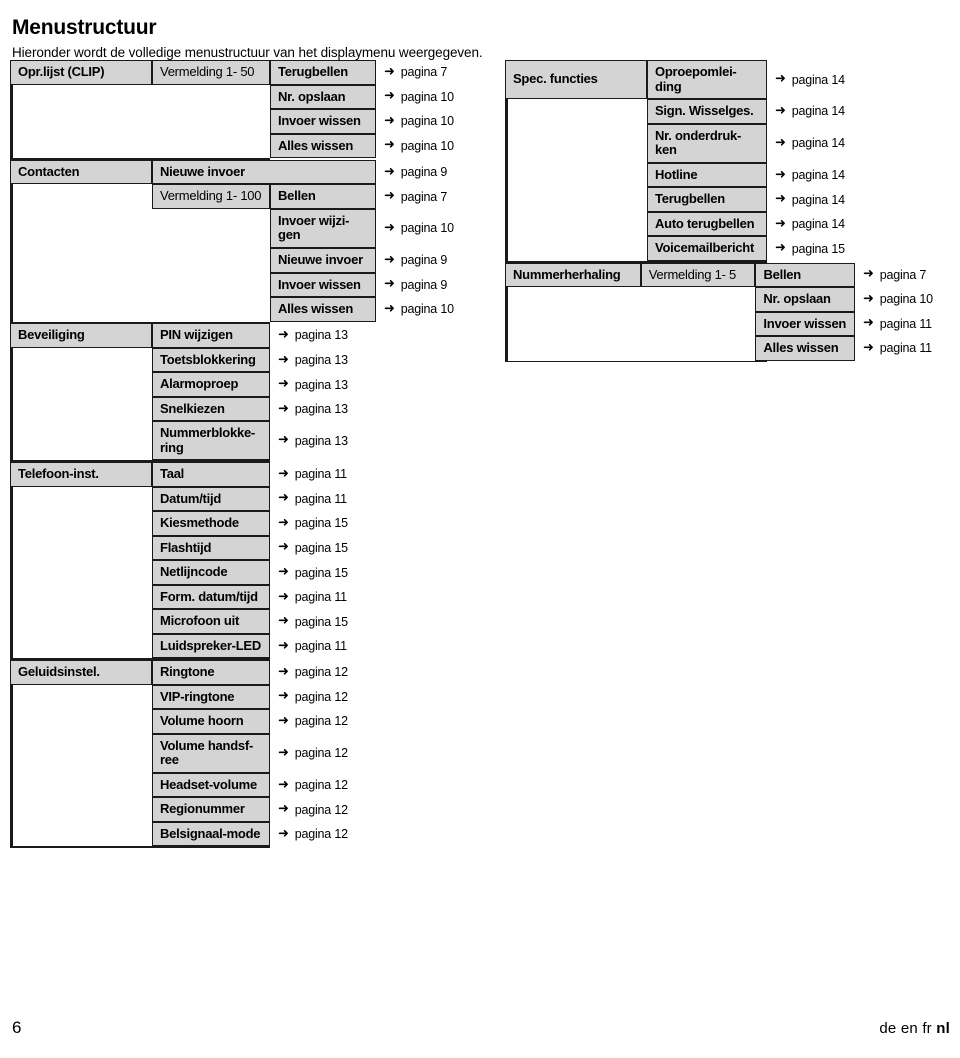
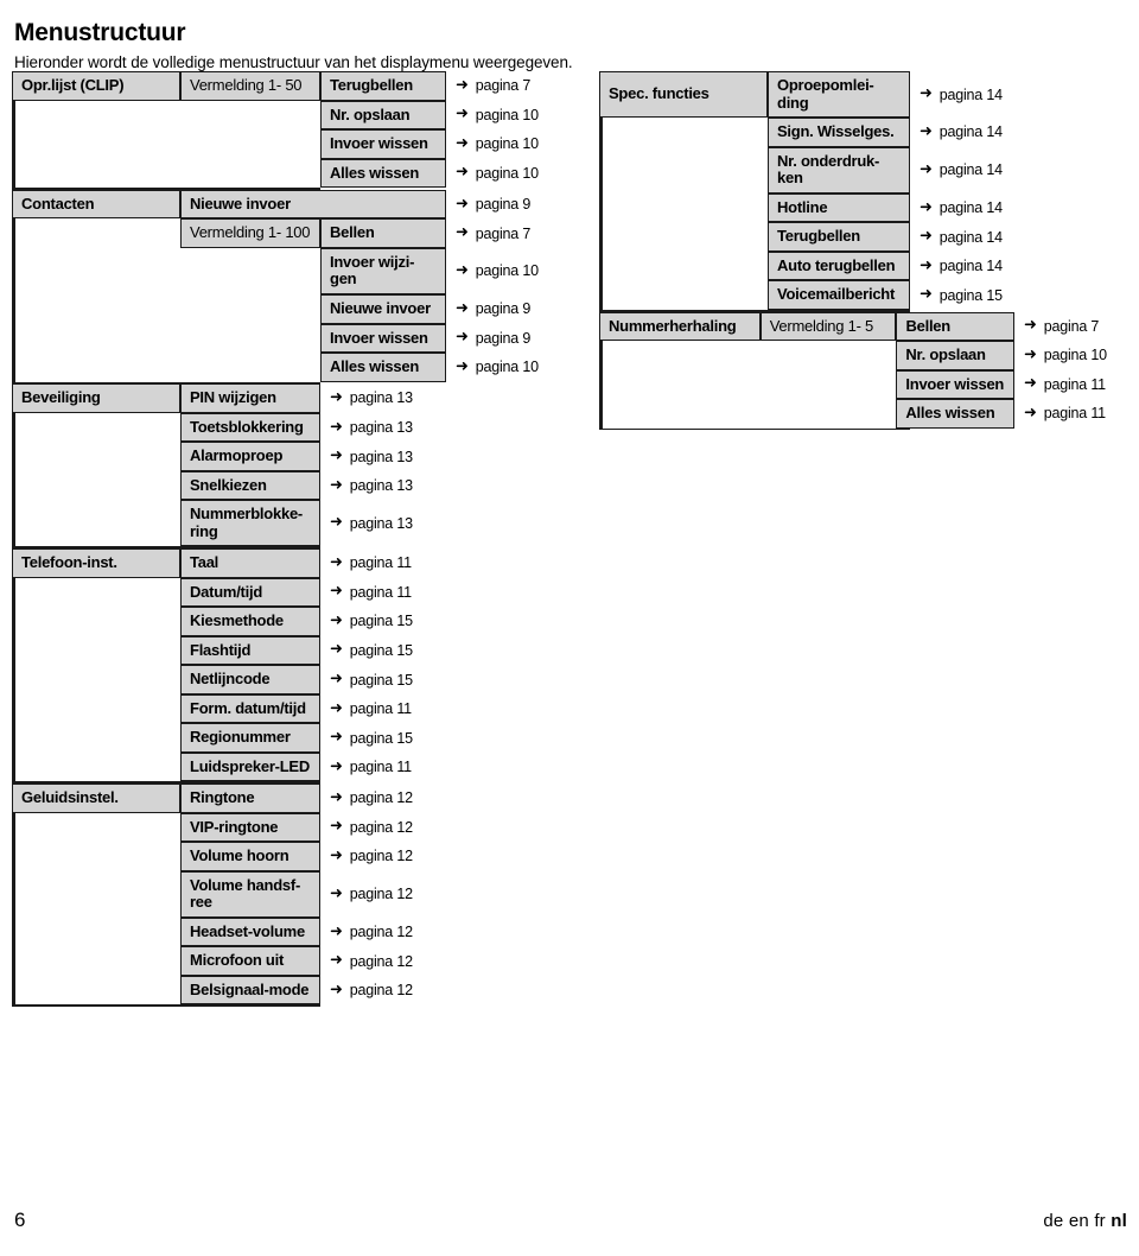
  Menustructuur
  Hieronder wordt de volledige menustructuur van het displaymenu weergegeven.
  Opr.lijst (CLIP)
  Vermelding 1- 50
  Terugbellen
  ➜
  pagina 7
  Nr. opslaan
  ➜
  pagina 10
  Invoer wissen
  ➜
  pagina 10
  Alles wissen
  ➜
  pagina 10
  Contacten
  Nieuwe invoer
  ➜
  pagina 9
  Vermelding 1- 100
  Bellen
  ➜
  pagina 7
  Invoer wijzi-
  gen
  ➜
  pagina 10
  Nieuwe invoer
  ➜
  pagina 9
  Invoer wissen
  ➜
  pagina 9
  Alles wissen
  ➜
  pagina 10
  Beveiliging
  PIN wijzigen
  ➜
  pagina 13
  Toetsblokkering
  ➜
  pagina 13
  Alarmoproep
  ➜
  pagina 13
  Snelkiezen
  ➜
  pagina 13
  Nummerblokke-
  ring
  ➜
  pagina 13
  Telefoon-inst.
  Taal
  ➜
  pagina 11
  Datum/tijd
  ➜
  pagina 11
  Kiesmethode
  ➜
  pagina 15
  Flashtijd
  ➜
  pagina 15
  Netlijncode
  ➜
  pagina 15
  Form. datum/tijd
  ➜
  pagina 11
- Microfoon uit
+ Regionummer
  ➜
  pagina 15
  Luidspreker-LED
  ➜
  pagina 11
  Geluidsinstel.
  Ringtone
  ➜
  pagina 12
  VIP-ringtone
  ➜
  pagina 12
  Volume hoorn
  ➜
  pagina 12
  Volume handsf-
  ree
  ➜
  pagina 12
  Headset-volume
  ➜
  pagina 12
- Regionummer
+ Microfoon uit
  ➜
  pagina 12
  Belsignaal-mode
  ➜
  pagina 12
  Spec. functies
  Oproepomlei-
  ding
  ➜
  pagina 14
  Sign. Wisselges.
  ➜
  pagina 14
  Nr. onderdruk-
  ken
  ➜
  pagina 14
  Hotline
  ➜
  pagina 14
  Terugbellen
  ➜
  pagina 14
  Auto terugbellen
  ➜
  pagina 14
  Voicemailbericht
  ➜
  pagina 15
  Nummerherhaling
  Vermelding 1- 5
  Bellen
  ➜
  pagina 7
  Nr. opslaan
  ➜
  pagina 10
  Invoer wissen
  ➜
  pagina 11
  Alles wissen
  ➜
  pagina 11
  6
  de en fr nl
